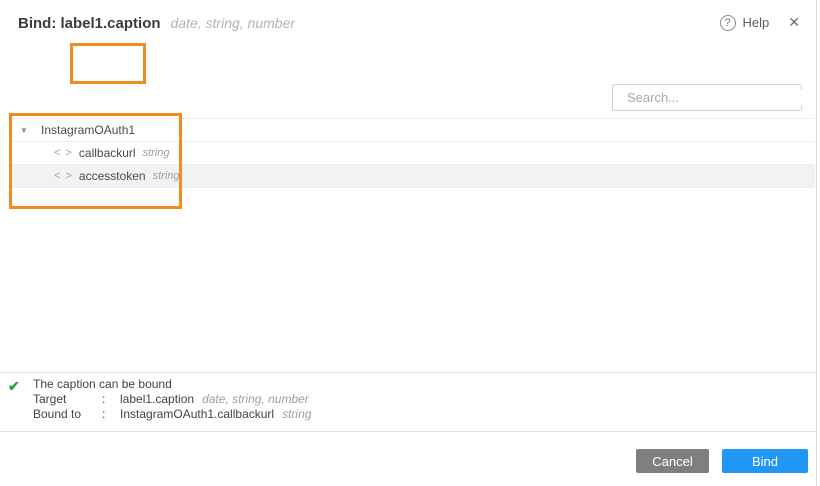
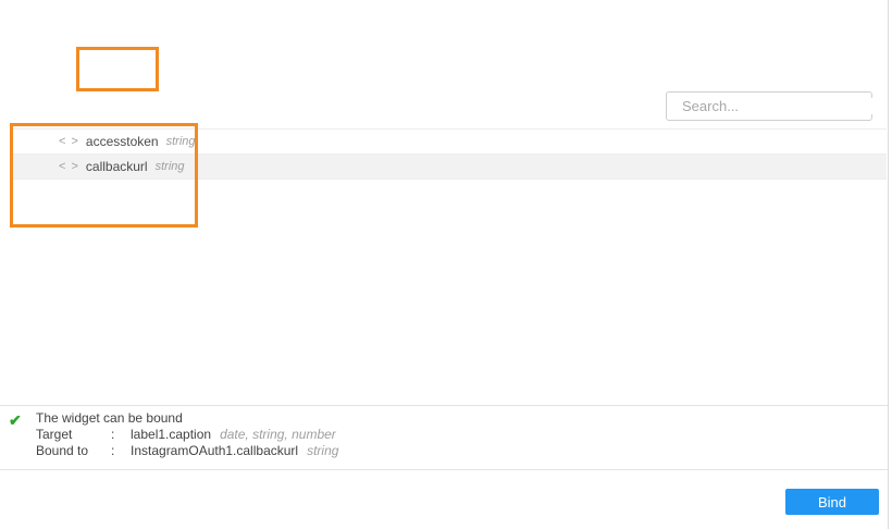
- Bind: label1.caption
- date, string, number
- ?
- Help
- ✕
  Search...
- ▼
- InstagramOAuth1
  < >
- callbackurl
+ accesstoken
  string
  < >
- accesstoken
+ callbackurl
  string
  ✔
- The caption can be bound
+ The widget can be bound
  Target
  :
  label1.caption date, string, number
  Bound to
  :
  InstagramOAuth1.callbackurl string
- Cancel
  Bind
